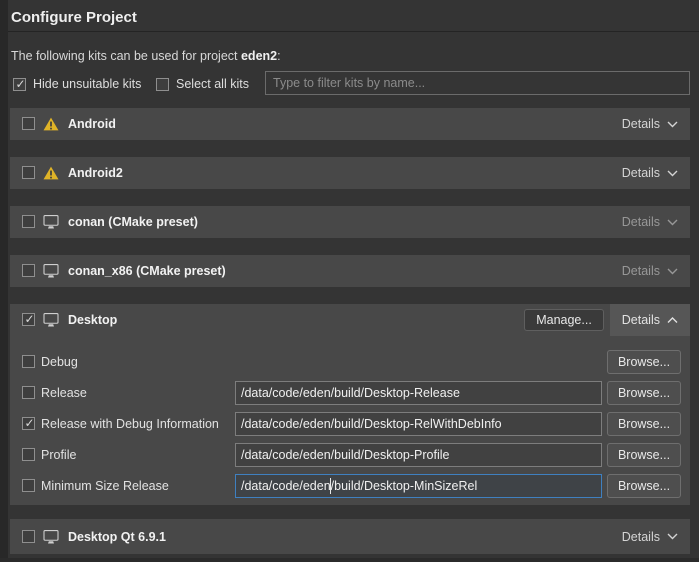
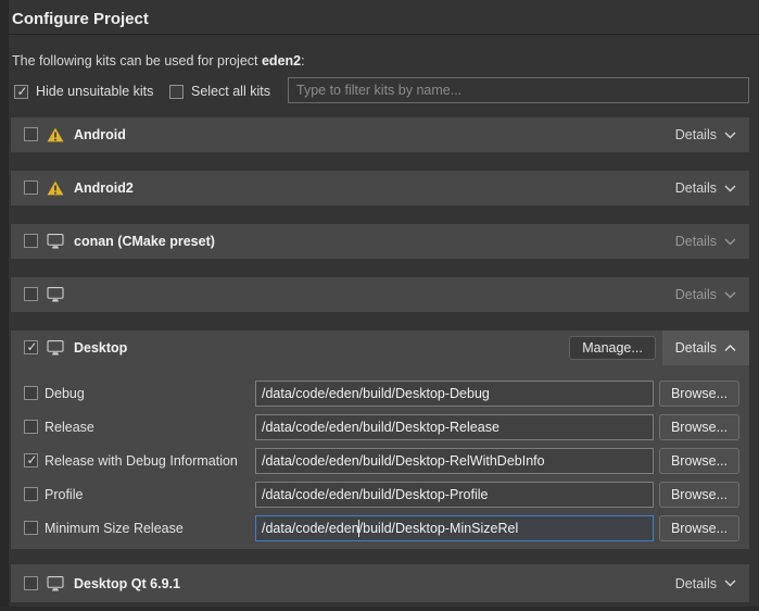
  Configure Project
  The following kits can be used for project eden2:
  Hide unsuitable kits
  Select all kits
  Type to filter kits by name...
  Android
  Details
  Android2
  Details
  conan (CMake preset)
  Details
- conan_x86 (CMake preset)
  Details
  Desktop
  Manage...
  Details
  Debug
+ /data/code/eden/build/Desktop-Debug
  Browse...
  Release
  /data/code/eden/build/Desktop-Release
  Browse...
  Release with Debug Information
  /data/code/eden/build/Desktop-RelWithDebInfo
  Browse...
  Profile
  /data/code/eden/build/Desktop-Profile
  Browse...
  Minimum Size Release
  /data/code/eden/build/Desktop-MinSizeRel
  Browse...
  Desktop Qt 6.9.1
  Details
